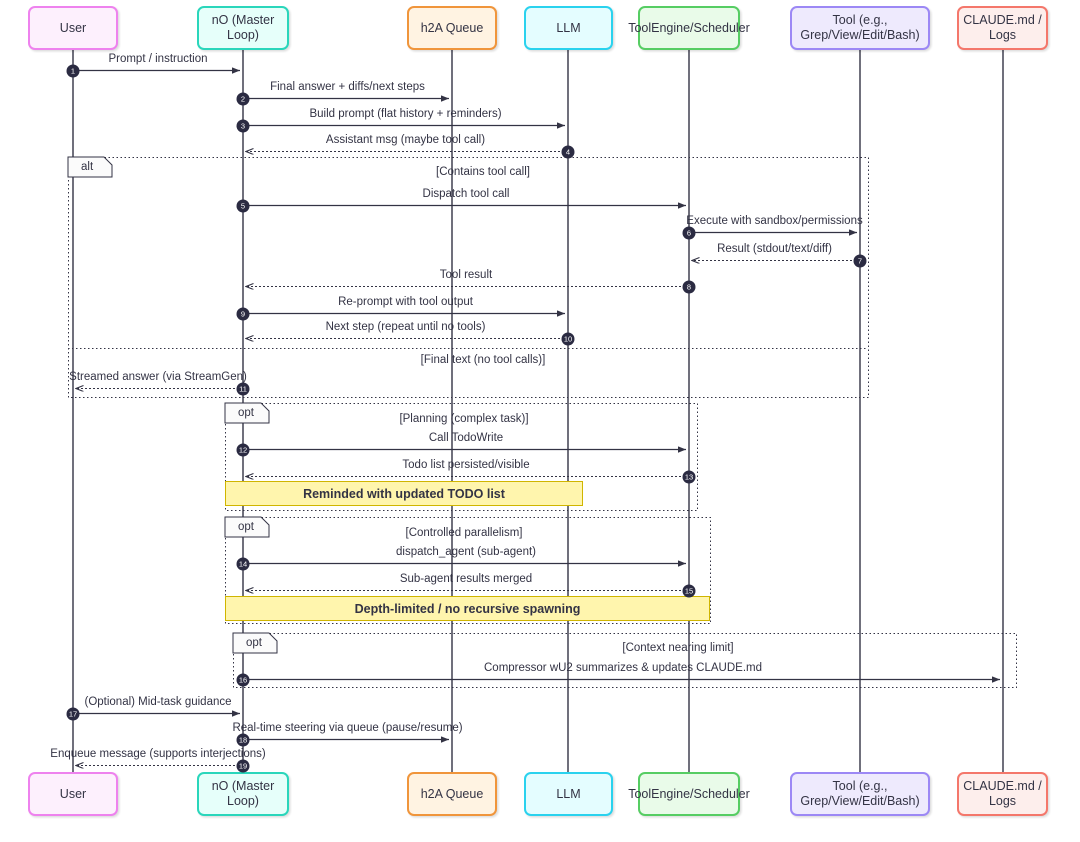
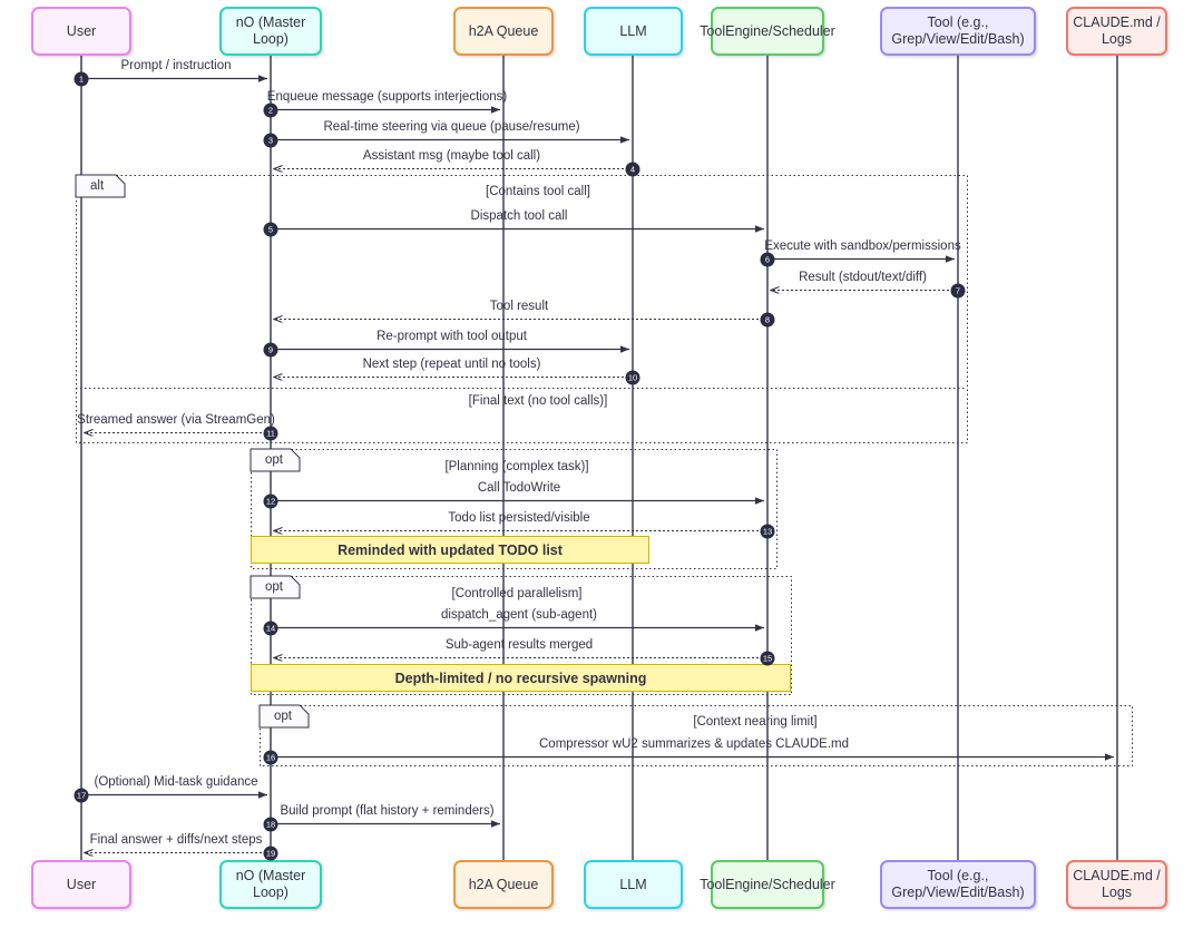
  User
  nO (Master Loop)
  h2A Queue
  LLM
  ToolEngine/Scheduler
  Tool (e.g., Grep/View/Edit/Bash)
  CLAUDE.md / Logs
  User
  nO (Master Loop)
  h2A Queue
  LLM
  ToolEngine/Scheduler
  Tool (e.g., Grep/View/Edit/Bash)
  CLAUDE.md / Logs
  alt
  [Contains tool call]
  [Final text (no tool calls)]
  opt
  [Planning (complex task)]
  opt
  [Controlled parallelism]
  opt
  [Context nearing limit]
  Prompt / instruction
- Final answer + diffs/next steps
+ Enqueue message (supports interjections)
- Build prompt (flat history + reminders)
+ Real-time steering via queue (pause/resume)
  Assistant msg (maybe tool call)
  Dispatch tool call
  Execute with sandbox/permissions
  Result (stdout/text/diff)
  Tool result
  Re-prompt with tool output
  Next step (repeat until no tools)
  Streamed answer (via StreamGen)
  Call TodoWrite
  Todo list persisted/visible
  dispatch_agent (sub-agent)
  Sub-agent results merged
  Compressor wU2 summarizes & updates CLAUDE.md
  (Optional) Mid-task guidance
- Real-time steering via queue (pause/resume)
+ Build prompt (flat history + reminders)
- Enqueue message (supports interjections)
+ Final answer + diffs/next steps
  Reminded with updated TODO list
  Depth-limited / no recursive spawning
  1
  2
  3
  4
  5
  6
  7
  8
  9
  10
  11
  12
  13
  14
  15
  16
  17
  18
  19
